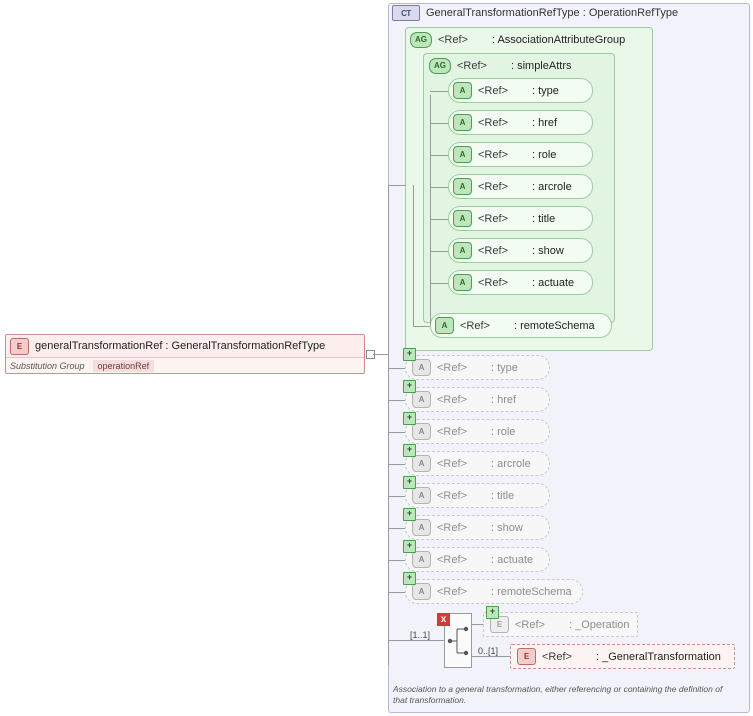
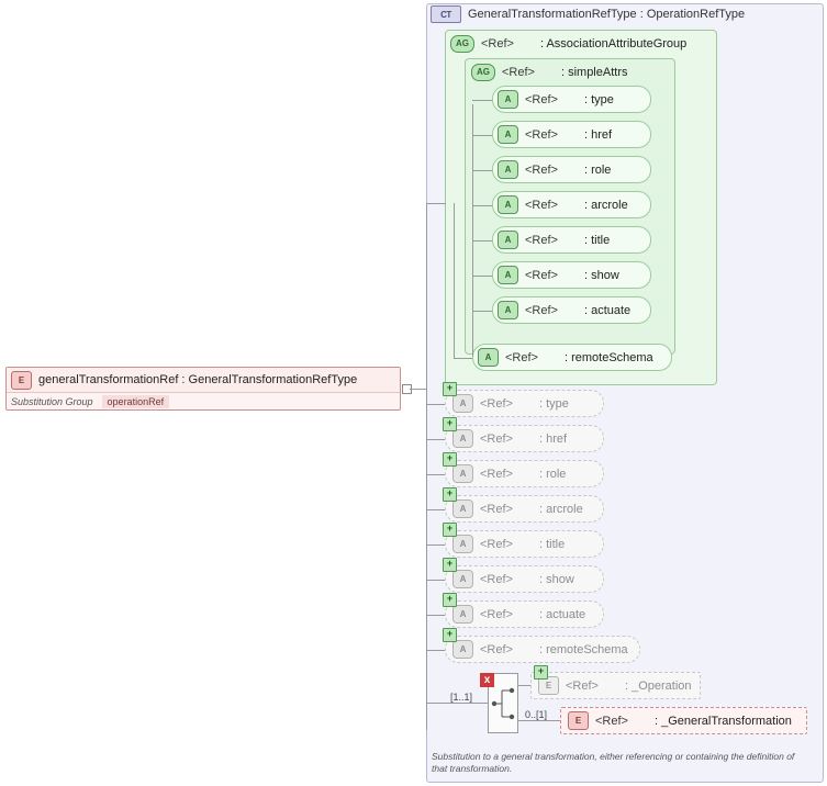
  CT
  GeneralTransformationRefType : OperationRefType
  AG
  <Ref>
  : AssociationAttributeGroup
  AG
  <Ref>
  : simpleAttrs
  A
  <Ref>
  : type
  A
  <Ref>
  : href
  A
  <Ref>
  : role
  A
  <Ref>
  : arcrole
  A
  <Ref>
  : title
  A
  <Ref>
  : show
  A
  <Ref>
  : actuate
  A
  <Ref>
  : remoteSchema
  +
  A
  <Ref>
  : type
  +
  A
  <Ref>
  : href
  +
  A
  <Ref>
  : role
  +
  A
  <Ref>
  : arcrole
  +
  A
  <Ref>
  : title
  +
  A
  <Ref>
  : show
  +
  A
  <Ref>
  : actuate
  +
  A
  <Ref>
  : remoteSchema
  E
  generalTransformationRef : GeneralTransformationRefType
  Substitution Group
  operationRef
  x
  [1..1]
  +
  E
  <Ref>
  : _Operation
  0..[1]
  E
  <Ref>
  : _GeneralTransformation
- Association to a general transformation, either referencing or containing the definition of that transformation.
+ Substitution to a general transformation, either referencing or containing the definition of that transformation.
